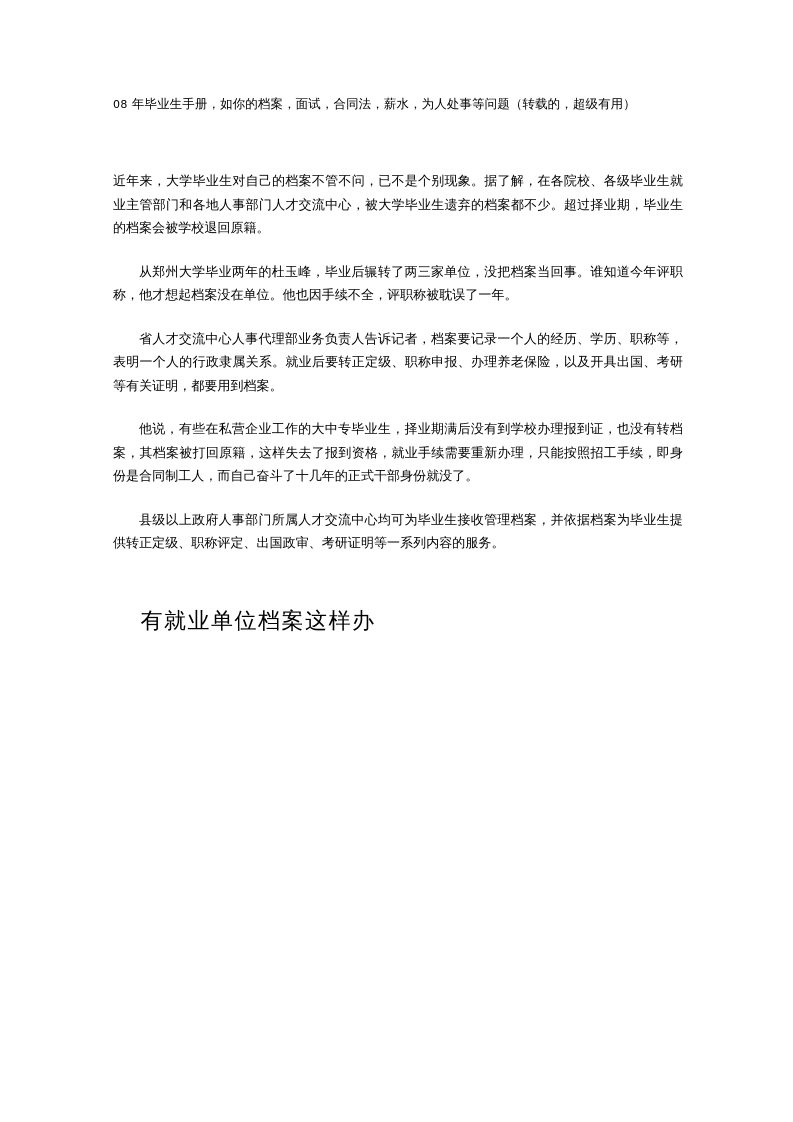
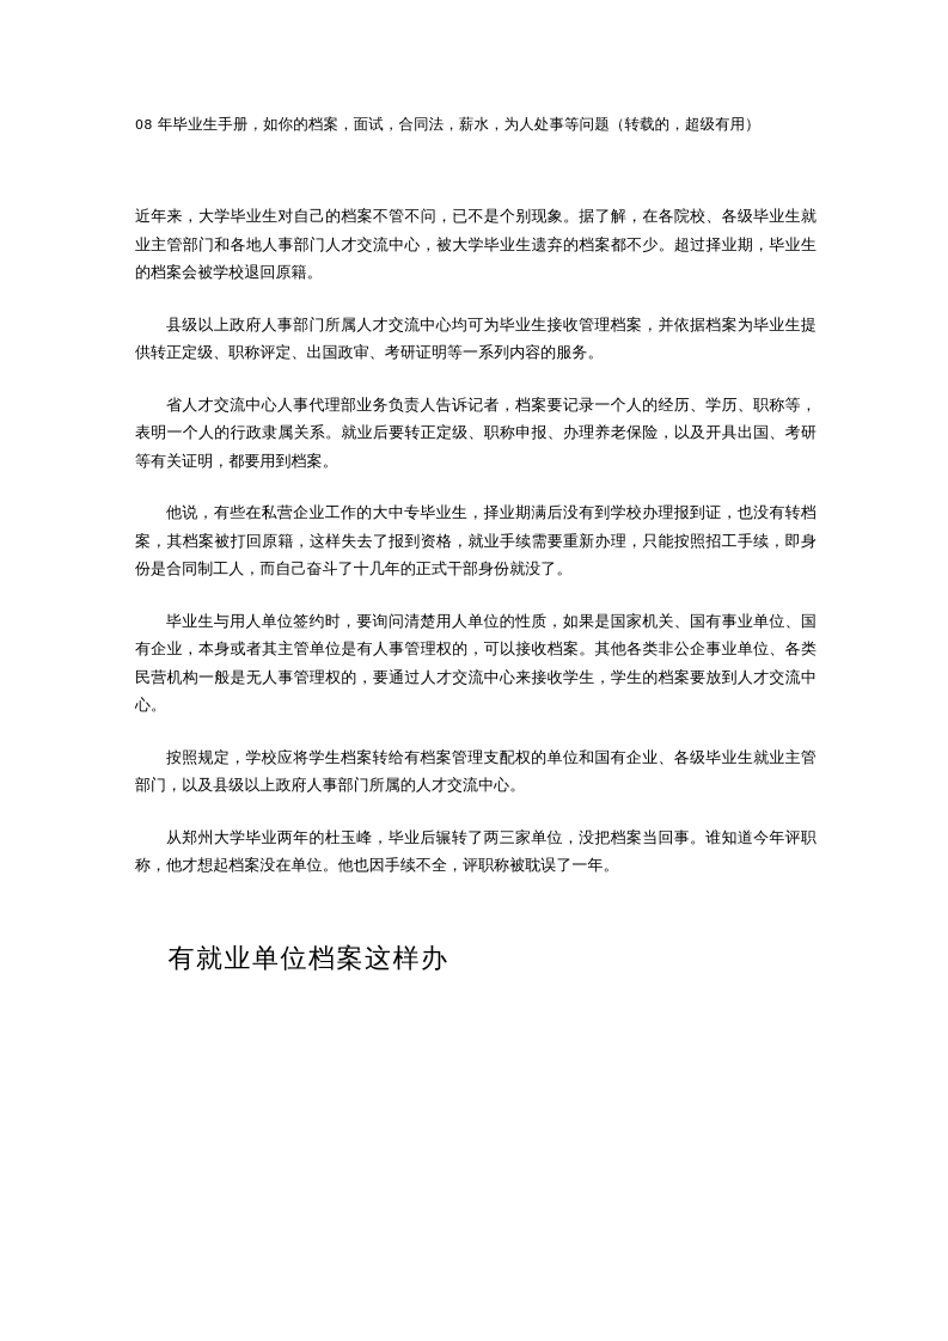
  08 年毕业生手册，如你的档案，面试，合同法，薪水，为人处事等问题（转载的，超级有用）
  近年来，大学毕业生对自己的档案不管不问，已不是个别现象。据了解，在各院校、各级毕业生就业主管部门和各地人事部门人才交流中心，被大学毕业生遗弃的档案都不少。超过择业期，毕业生的档案会被学校退回原籍。
- 从郑州大学毕业两年的杜玉峰，毕业后辗转了两三家单位，没把档案当回事。谁知道今年评职称，他才想起档案没在单位。他也因手续不全，评职称被耽误了一年。
+ 县级以上政府人事部门所属人才交流中心均可为毕业生接收管理档案，并依据档案为毕业生提供转正定级、职称评定、出国政审、考研证明等一系列内容的服务。
  省人才交流中心人事代理部业务负责人告诉记者，档案要记录一个人的经历、学历、职称等，表明一个人的行政隶属关系。就业后要转正定级、职称申报、办理养老保险，以及开具出国、考研等有关证明，都要用到档案。
  他说，有些在私营企业工作的大中专毕业生，择业期满后没有到学校办理报到证，也没有转档案，其档案被打回原籍，这样失去了报到资格，就业手续需要重新办理，只能按照招工手续，即身份是合同制工人，而自己奋斗了十几年的正式干部身份就没了。
+ 毕业生与用人单位签约时，要询问清楚用人单位的性质，如果是国家机关、国有事业单位、国有企业，本身或者其主管单位是有人事管理权的，可以接收档案。其他各类非公企事业单位、各类民营机构一般是无人事管理权的，要通过人才交流中心来接收学生，学生的档案要放到人才交流中心。
+ 按照规定，学校应将学生档案转给有档案管理支配权的单位和国有企业、各级毕业生就业主管部门，以及县级以上政府人事部门所属的人才交流中心。
- 县级以上政府人事部门所属人才交流中心均可为毕业生接收管理档案，并依据档案为毕业生提供转正定级、职称评定、出国政审、考研证明等一系列内容的服务。
+ 从郑州大学毕业两年的杜玉峰，毕业后辗转了两三家单位，没把档案当回事。谁知道今年评职称，他才想起档案没在单位。他也因手续不全，评职称被耽误了一年。
  有就业单位档案这样办
